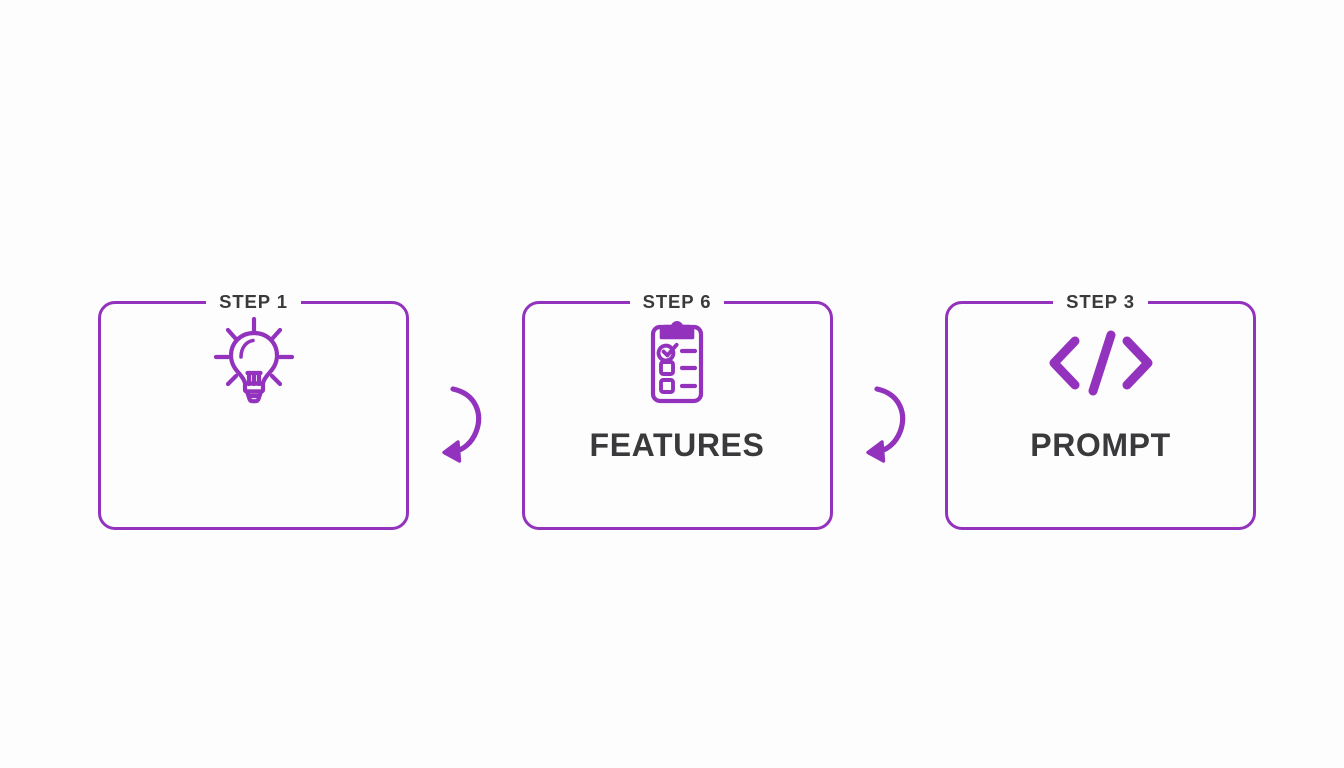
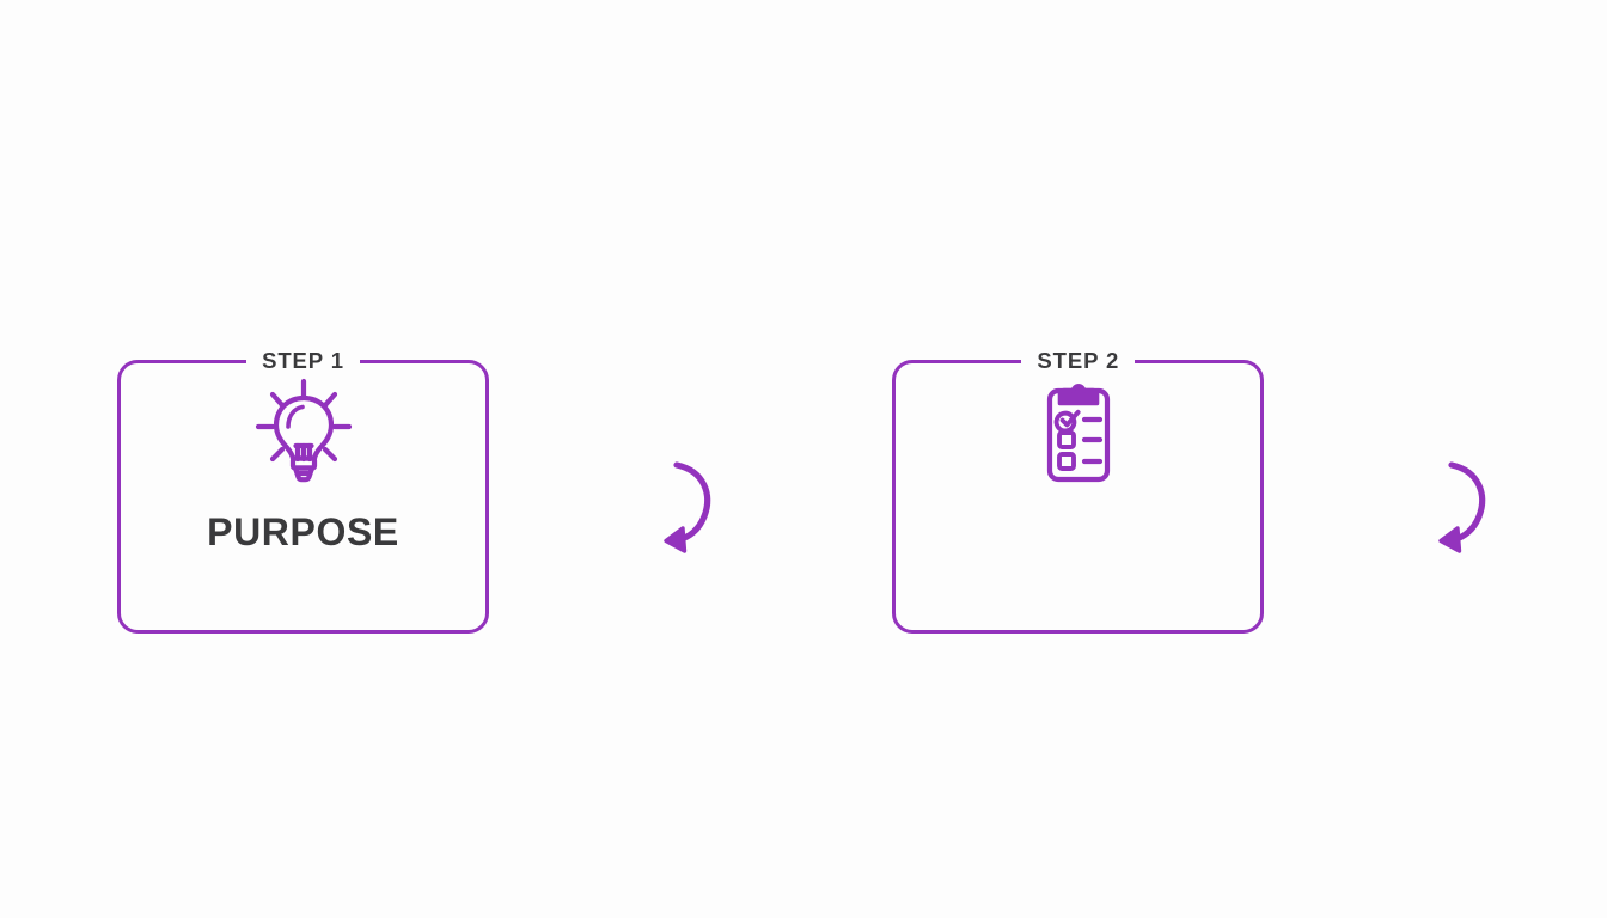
  STEP 1
+ PURPOSE
- STEP 6
+ STEP 2
- FEATURES
- STEP 3
- PROMPT
